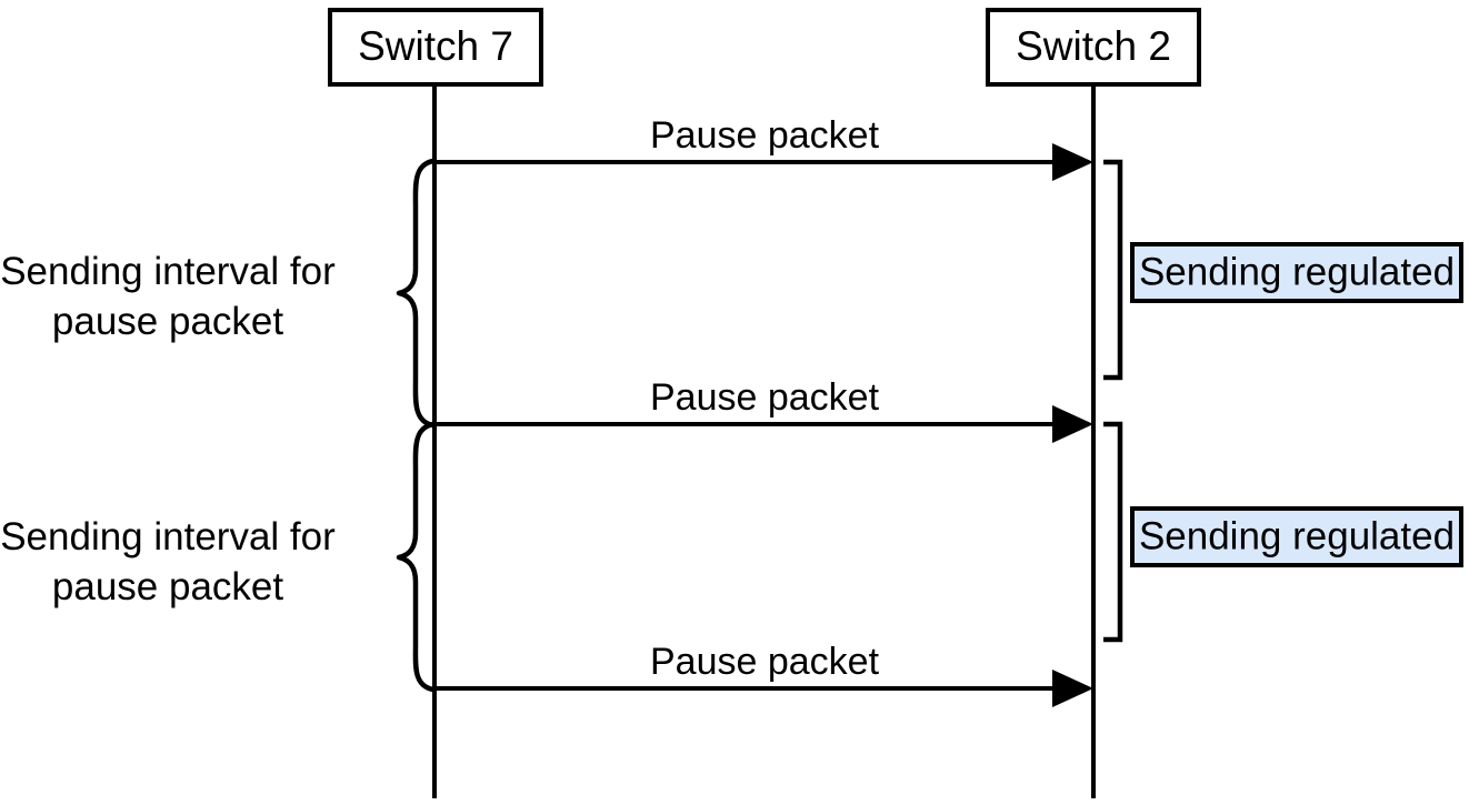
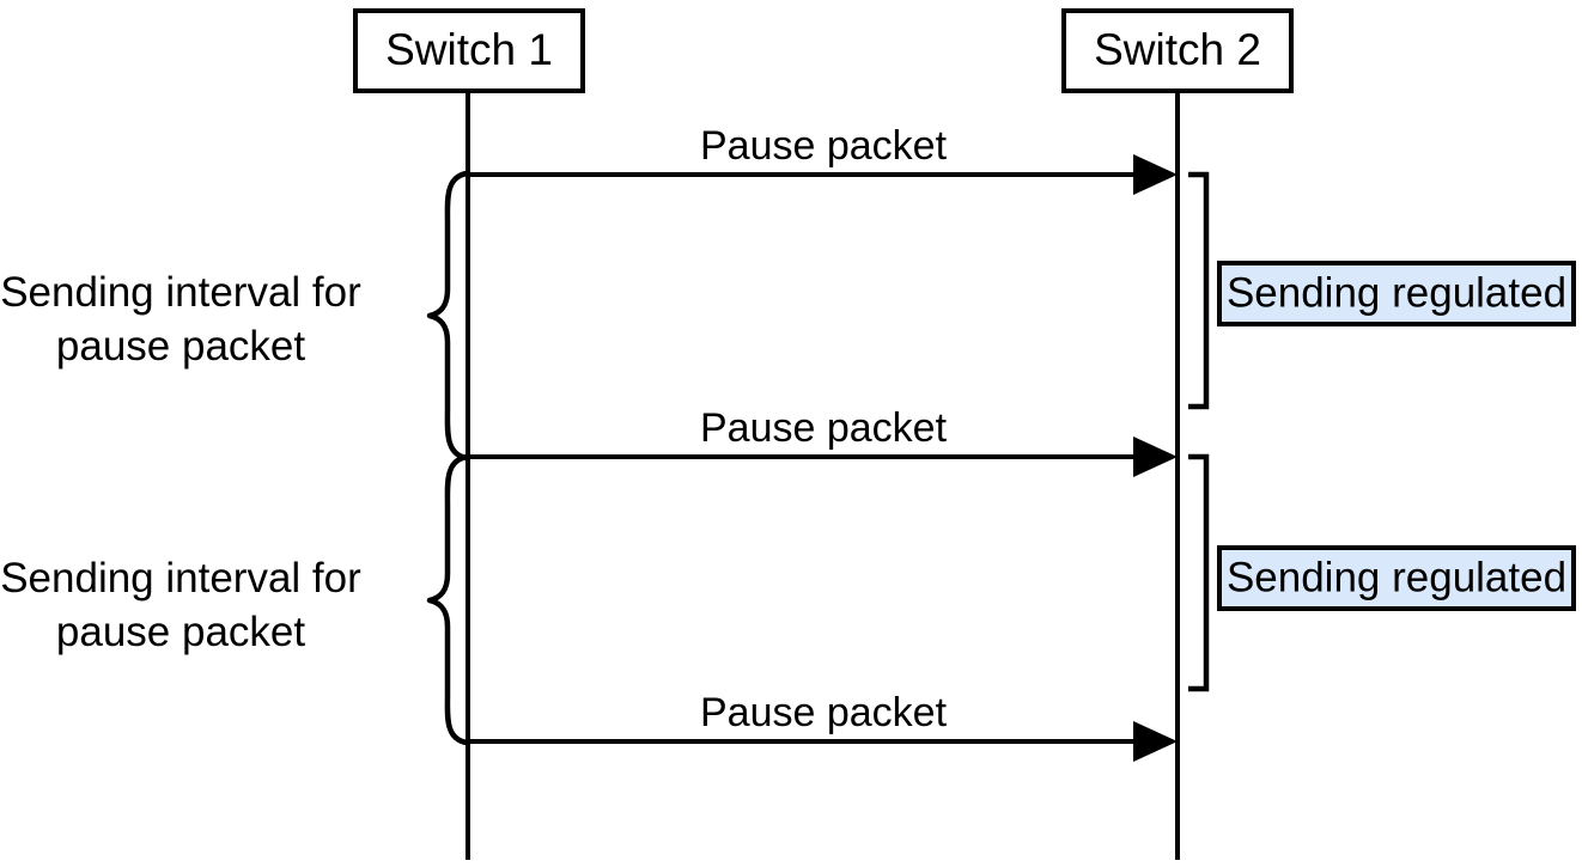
- Switch 7
+ Switch 1
  Switch 2
  Pause packet
  Pause packet
  Pause packet
  Sending interval for
  pause packet
  Sending interval for
  pause packet
  Sending regulated
  Sending regulated
